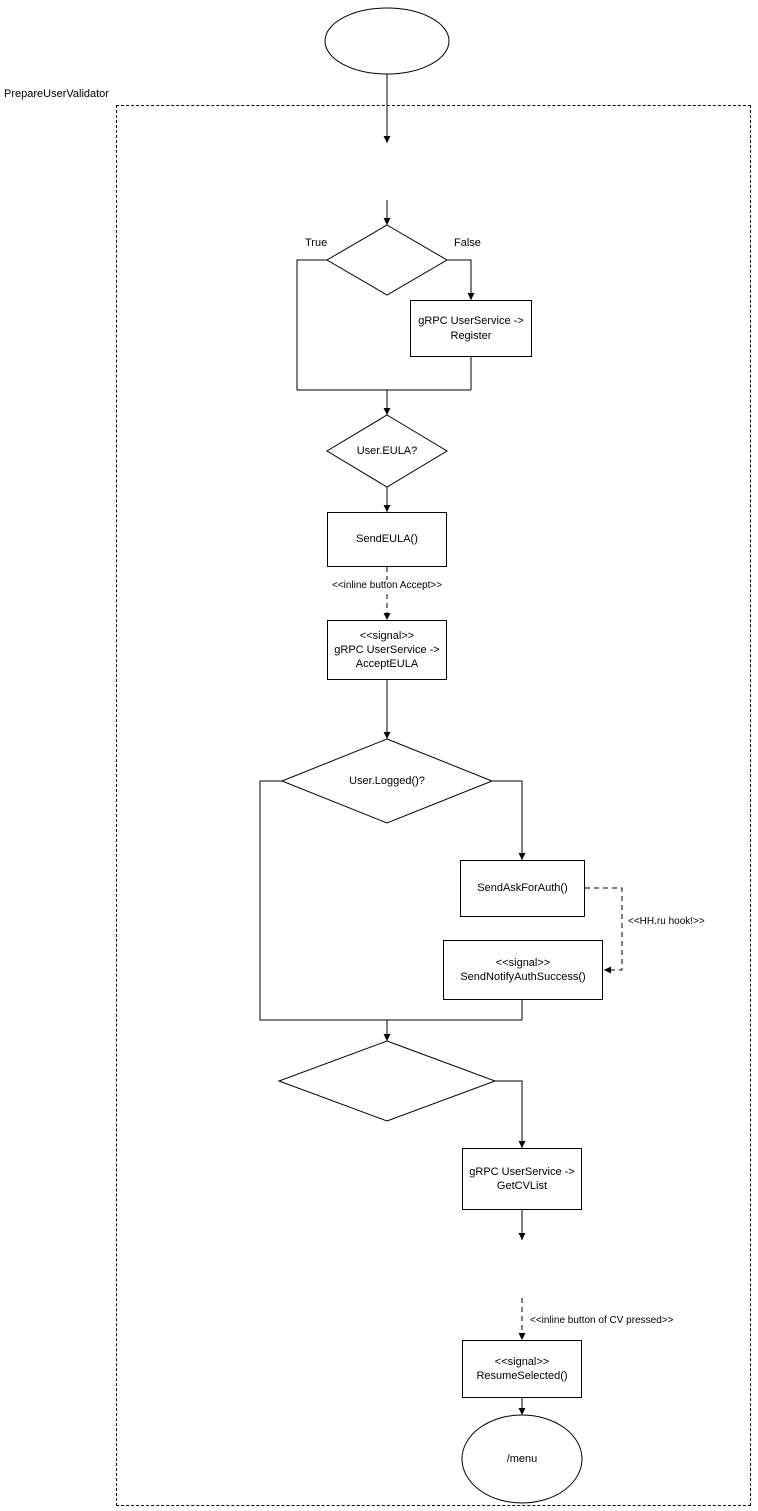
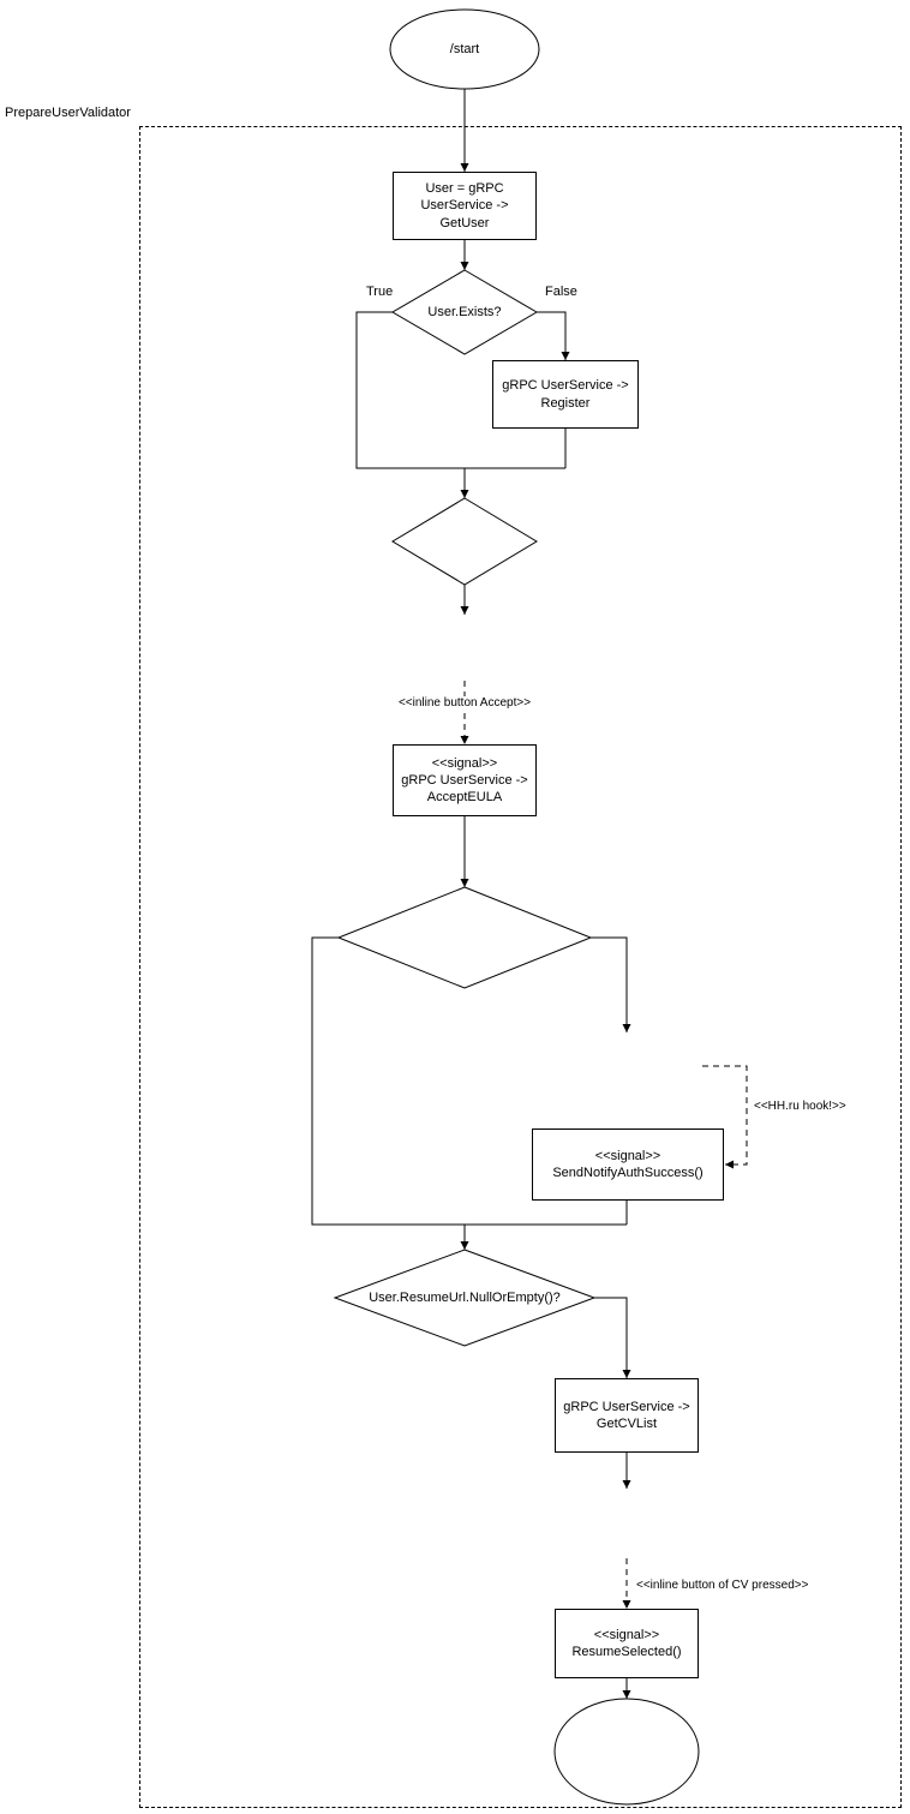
  PrepareUserValidator
+ /start
+ User = gRPC
+ UserService ->
+ GetUser
+ User.Exists?
  True
  False
  gRPC UserService ->
  Register
- User.EULA?
- SendEULA()
  <<inline button Accept>>
  <<signal>>
  gRPC UserService ->
  AcceptEULA
- User.Logged()?
- SendAskForAuth()
  <<HH.ru hook!>>
  <<signal>>
  SendNotifyAuthSuccess()
+ User.ResumeUrl.NullOrEmpty()?
  gRPC UserService ->
  GetCVList
  <<inline button of CV pressed>>
  <<signal>>
  ResumeSelected()
- /menu
